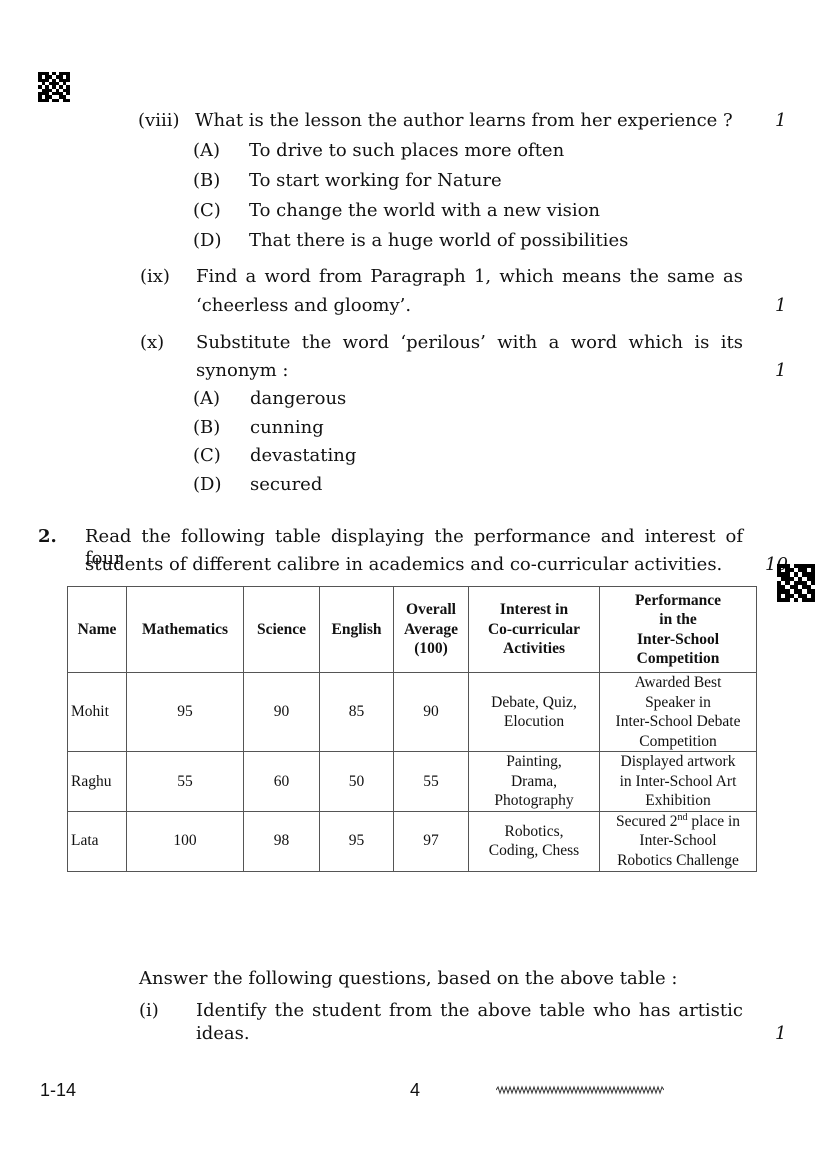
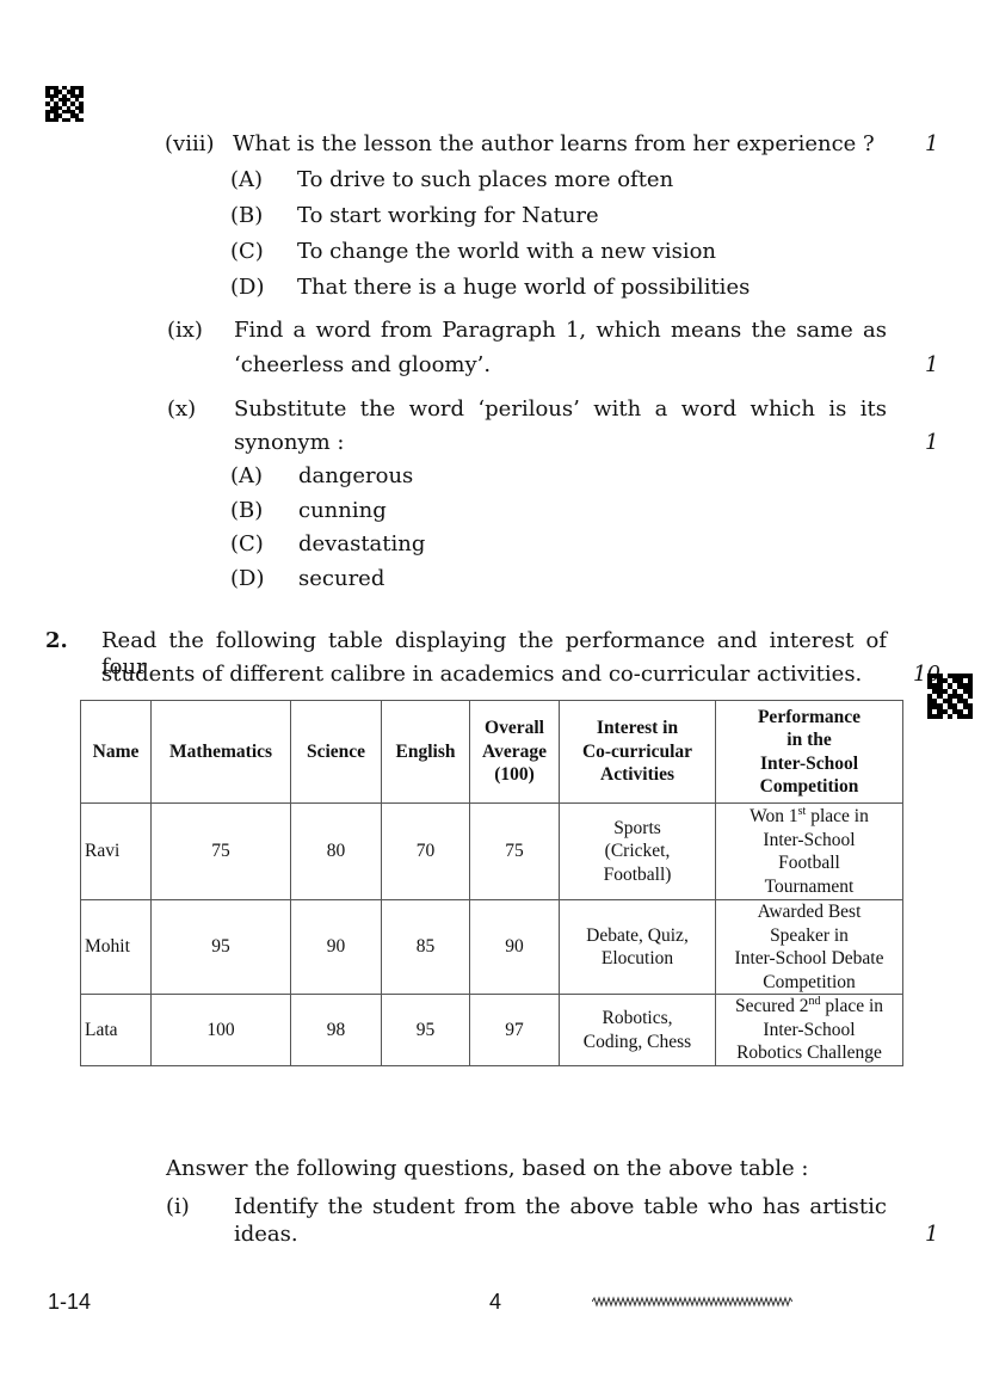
  (viii)
  What is the lesson the author learns from her experience ?
  1
  (A)
  To drive to such places more often
  (B)
  To start working for Nature
  (C)
  To change the world with a new vision
  (D)
  That there is a huge world of possibilities
  (ix)
  Find a word from Paragraph 1, which means the same as
  ‘cheerless and gloomy’.
  1
  (x)
  Substitute the word ‘perilous’ with a word which is its
  synonym :
  1
  (A)
  dangerous
  (B)
  cunning
  (C)
  devastating
  (D)
  secured
  2.
  Read the following table displaying the performance and interest of four
  students of different calibre in academics and co-curricular activities.
  Name	Mathematics	Science	English	Overall Average (100)	Interest in Co-curricular Activities	Performance in the Inter-School Competition
+ Ravi	75	80	70	75	Sports (Cricket, Football)	Won 1st place in Inter-School Football Tournament
  Mohit	95	90	85	90	Debate, Quiz, Elocution	Awarded Best Speaker in Inter-School Debate Competition
- Raghu	55	60	50	55	Painting, Drama, Photography	Displayed artwork in Inter-School Art Exhibition
  Lata	100	98	95	97	Robotics, Coding, Chess	Secured 2nd place in Inter-School Robotics Challenge
  Answer the following questions, based on the above table :
  (i)
  Identify the student from the above table who has artistic
  ideas.
  1
  1-14
  4
